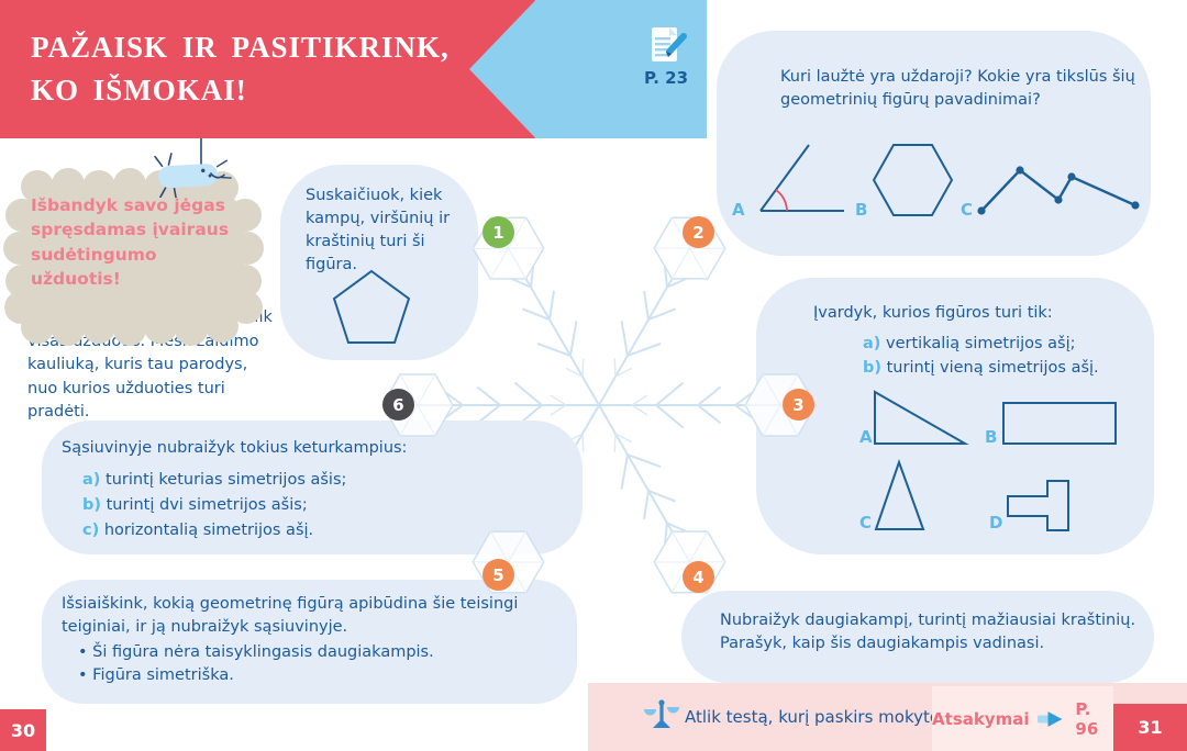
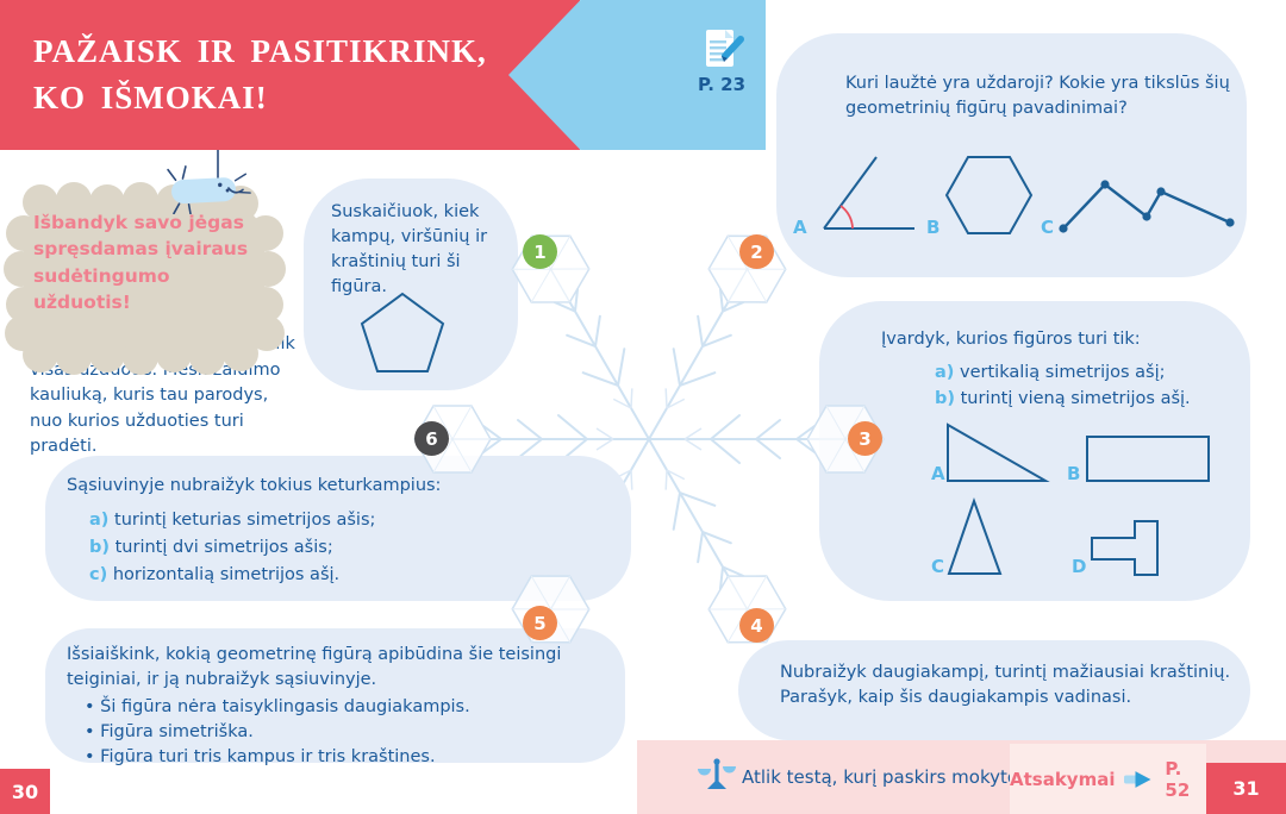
  PAŽAISK IR PASITIKRINK,
  KO IŠMOKAI!
  P. 23
  Išbandyk savo jėgas spręsdamas įvairaus sudėtingumo užduotis!
  Suskaičiuok, kiek kampų, viršūnių ir kraštinių turi ši figūra.
  Kuri laužtė yra uždaroji? Kokie yra tikslūs šių geometrinių figūrų pavadinimai?
  A
  B
  C
  Įvardyk, kurios figūros turi tik:
  a) vertikalią simetrijos ašį;
  b) turintį vieną simetrijos ašį.
  A
  B
  C
  D
  Nubraižyk daugiakampį, turintį mažiausiai kraštinių. Parašyk, kaip šis daugiakampis vadinasi.
  Išsiaiškink, kokią geometrinę figūrą apibūdina šie teisingi teiginiai, ir ją nubraižyk sąsiuvinyje.
  Ši figūra nėra taisyklingasis daugiakampis.
  Figūra simetriška.
+ Figūra turi tris kampus ir tris kraštines.
  Sąsiuvinyje nubraižyk tokius keturkampius:
  a) turintį keturias simetrijos ašis;
  b) turintį dvi simetrijos ašis;
  c) horizontalią simetrijos ašį.
  1
  2
  3
  4
  5
  6
  Atlik testą, kurį paskirs mokyt
  Atsakymai
- P. 96
+ P. 52
  30
  31
